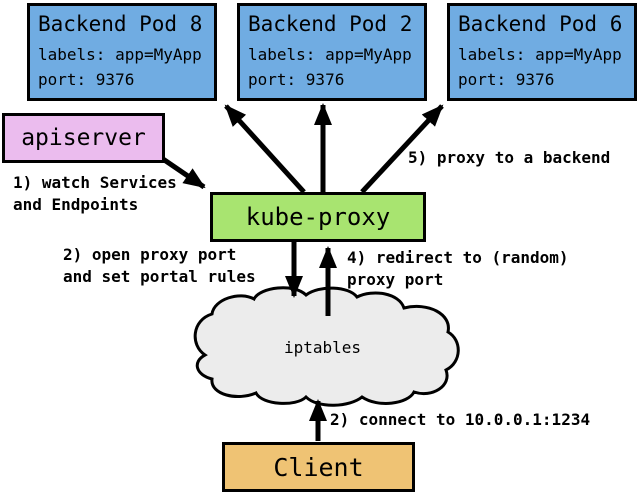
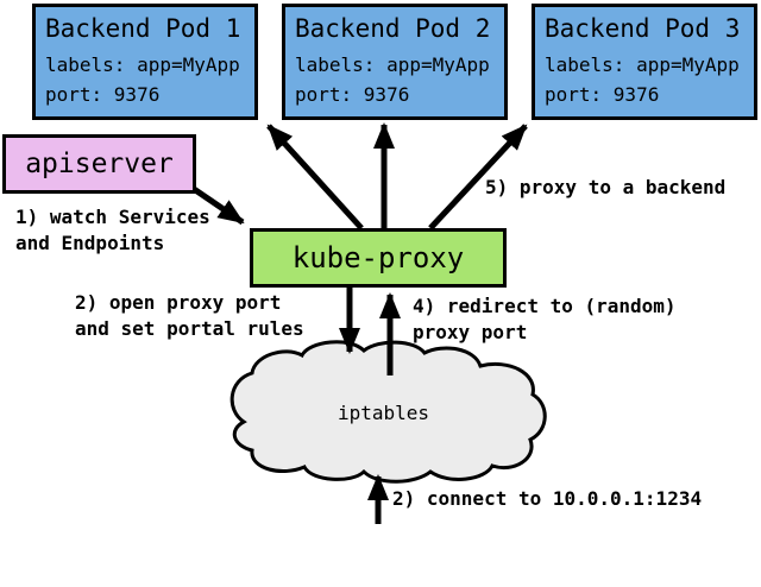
- Backend Pod 8
+ Backend Pod 1
  labels: app=MyApp
  port: 9376
  Backend Pod 2
  labels: app=MyApp
  port: 9376
- Backend Pod 6
+ Backend Pod 3
  labels: app=MyApp
  port: 9376
  apiserver
  kube-proxy
  iptables
- Client
  1) watch Services
  and Endpoints
  2) open proxy port
  and set portal rules
  2) connect to 10.0.0.1:1234
  4) redirect to (random)
  proxy port
  5) proxy to a backend
